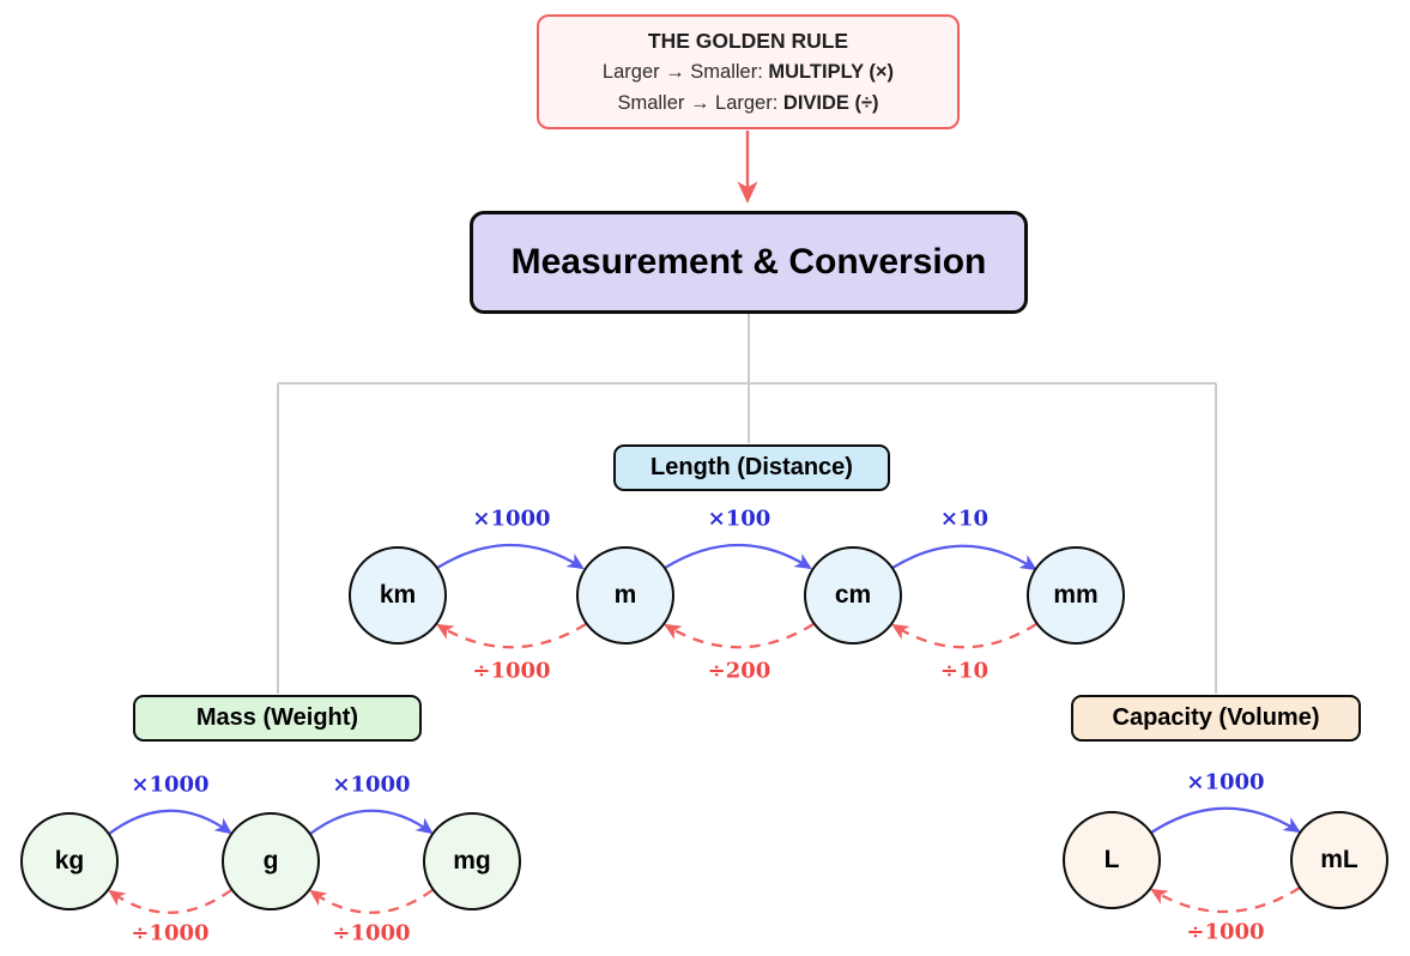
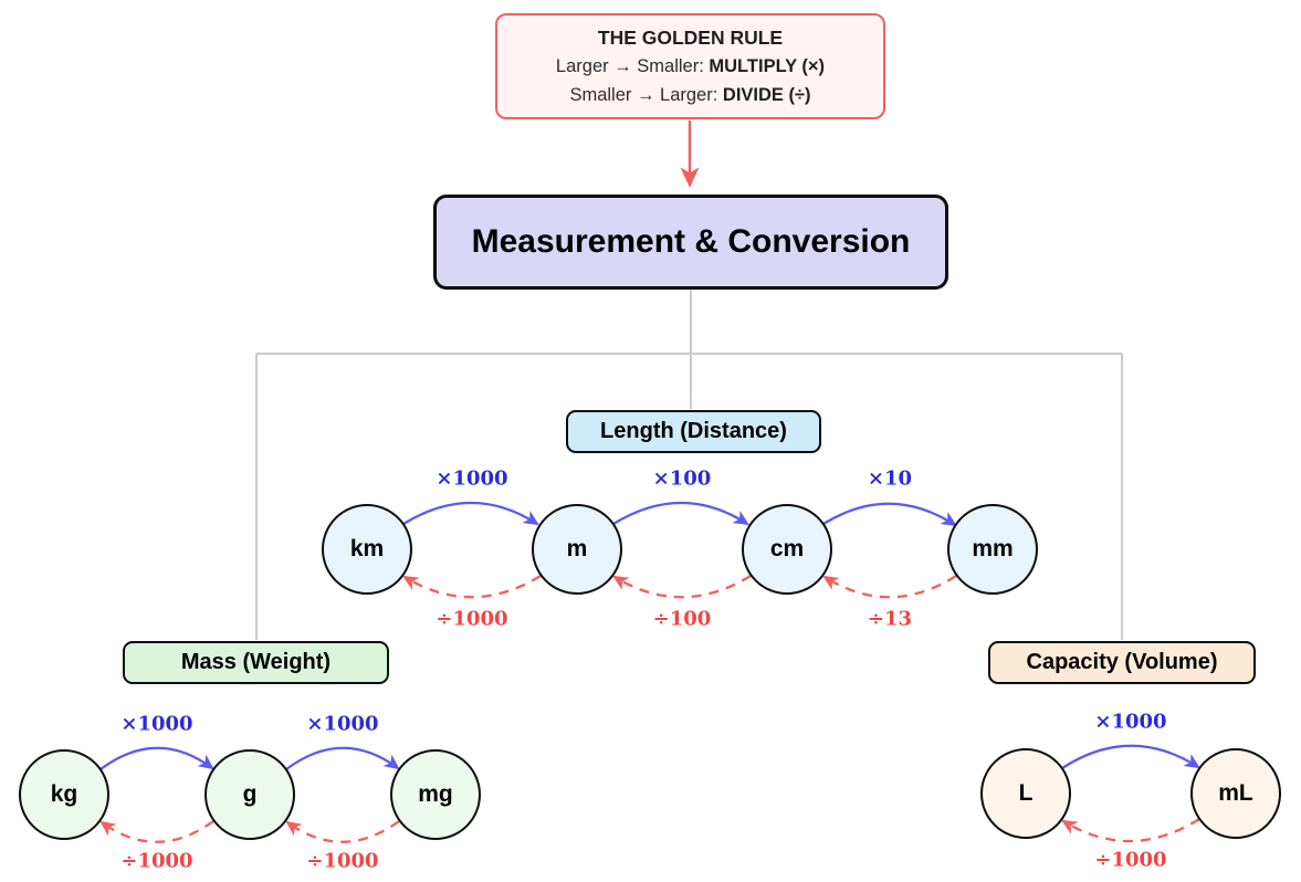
  THE GOLDEN RULE
  Larger → Smaller: MULTIPLY (×)
  Smaller → Larger: DIVIDE (÷)
  Measurement & Conversion
  Length (Distance)
  Mass (Weight)
  Capacity (Volume)
  km
  m
  cm
  mm
  kg
  g
  mg
  L
  mL
  ×1000
  ×100
  ×10
  ×1000
  ×1000
  ×1000
  ÷1000
- ÷200
+ ÷100
- ÷10
+ ÷13
  ÷1000
  ÷1000
  ÷1000
